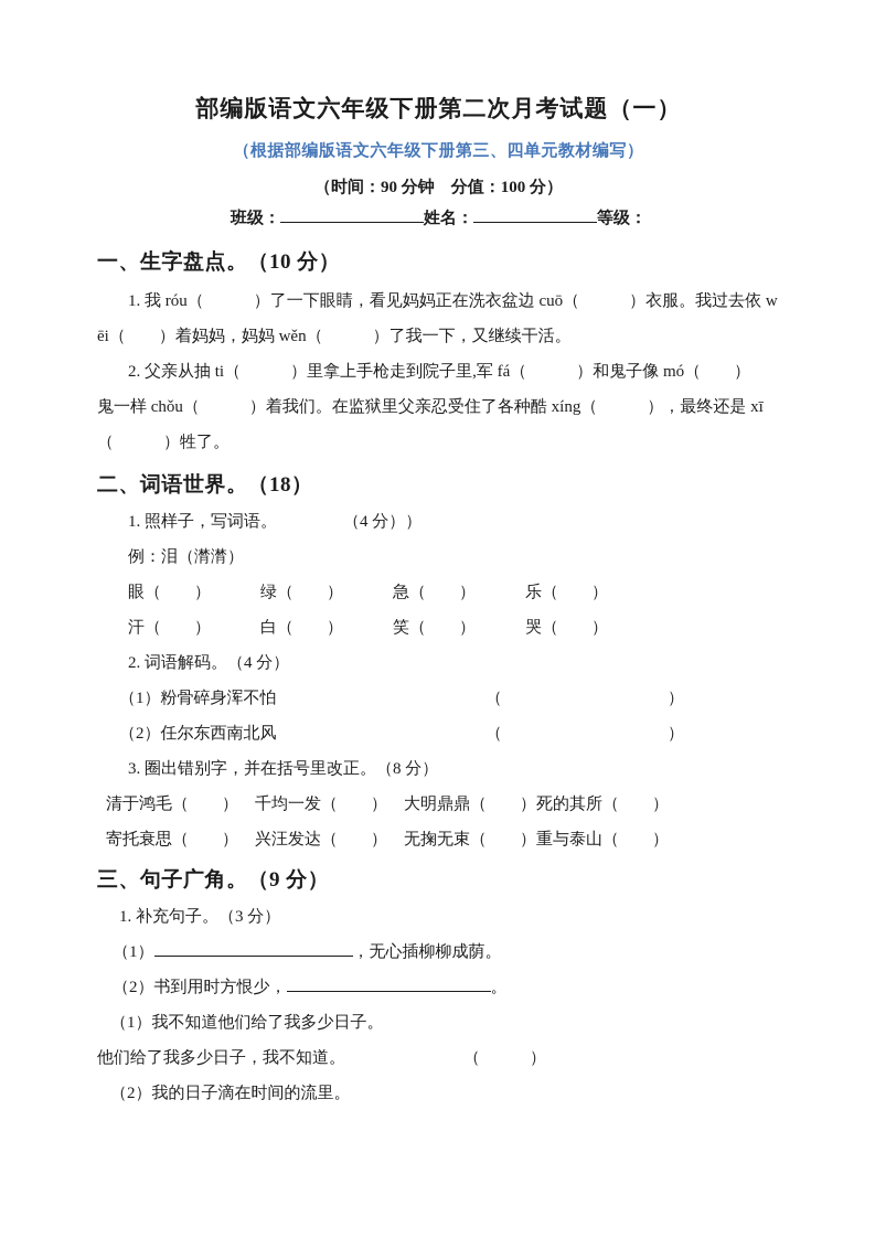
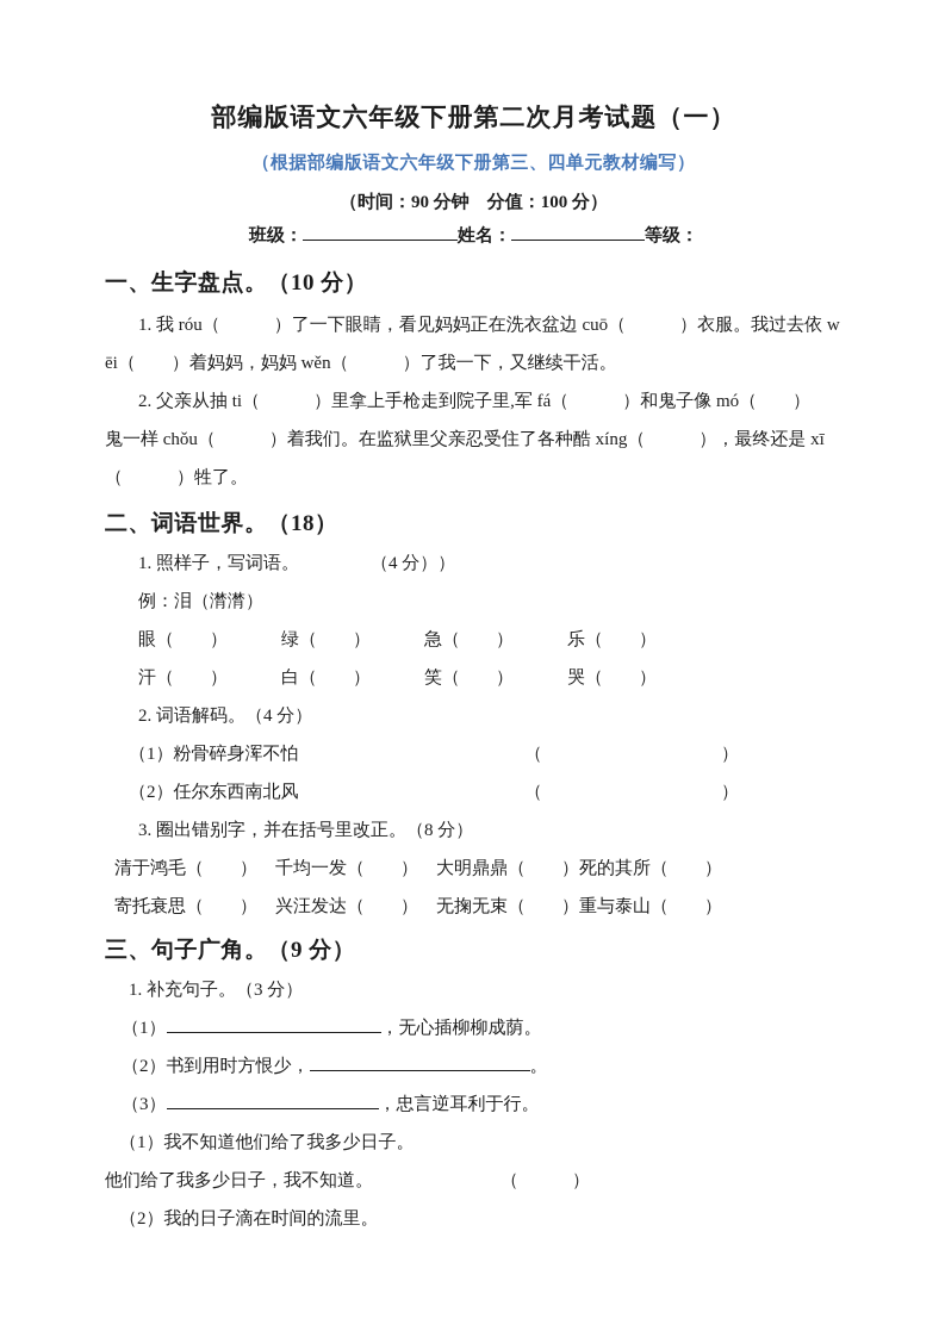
  部编版语文六年级下册第二次月考试题（一）
  （根据部编版语文六年级下册第三、四单元教材编写）
  （时间：90 分钟 分值：100 分）
  班级： 姓名： 等级：
  一、生字盘点。（10 分）
  1. 我 róu（ ）了一下眼睛，看见妈妈正在洗衣盆边 cuō（ ）衣服。我过去依 w
  ēi（ ）着妈妈，妈妈 wěn（ ）了我一下，又继续干活。
  2. 父亲从抽 ti（ ）里拿上手枪走到院子里,军 fá（ ）和鬼子像 mó（ ）
  鬼一样 chǒu（ ）着我们。在监狱里父亲忍受住了各种酷 xíng（ ），最终还是 xī
  （ ）牲了。
  二、词语世界。（18）
  1. 照样子，写词语。 （4 分））
  例：泪（潸潸）
  眼（ ） 绿（ ） 急（ ） 乐（ ）
  汗（ ） 白（ ） 笑（ ） 哭（ ）
  2. 词语解码。（4 分）
  （1）粉骨碎身浑不怕
  （ ）
  （2）任尔东西南北风
  （ ）
  3. 圈出错别字，并在括号里改正。（8 分）
  清于鸿毛（ ） 千均一发（ ） 大明鼎鼎（ ）死的其所（ ）
  寄托衰思（ ） 兴汪发达（ ） 无掬无束（ ）重与泰山（ ）
  三、句子广角。（9 分）
  1. 补充句子。（3 分）
  （1） ，无心插柳柳成荫。
  （2）书到用时方恨少， 。
+ （3） ，忠言逆耳利于行。
  （1）我不知道他们给了我多少日子。
  他们给了我多少日子，我不知道。
  （ ）
  （2）我的日子滴在时间的流里。
